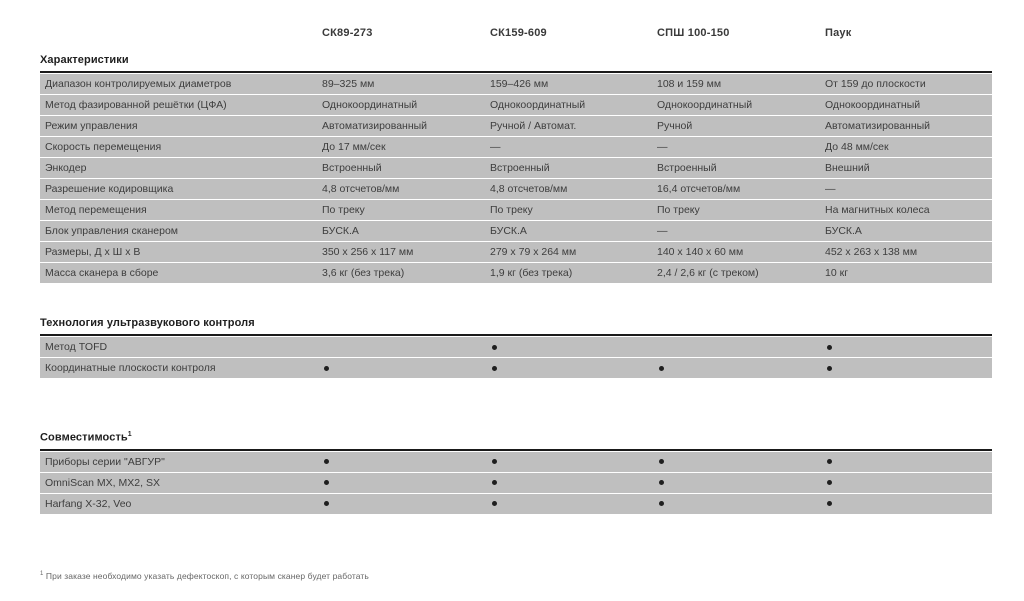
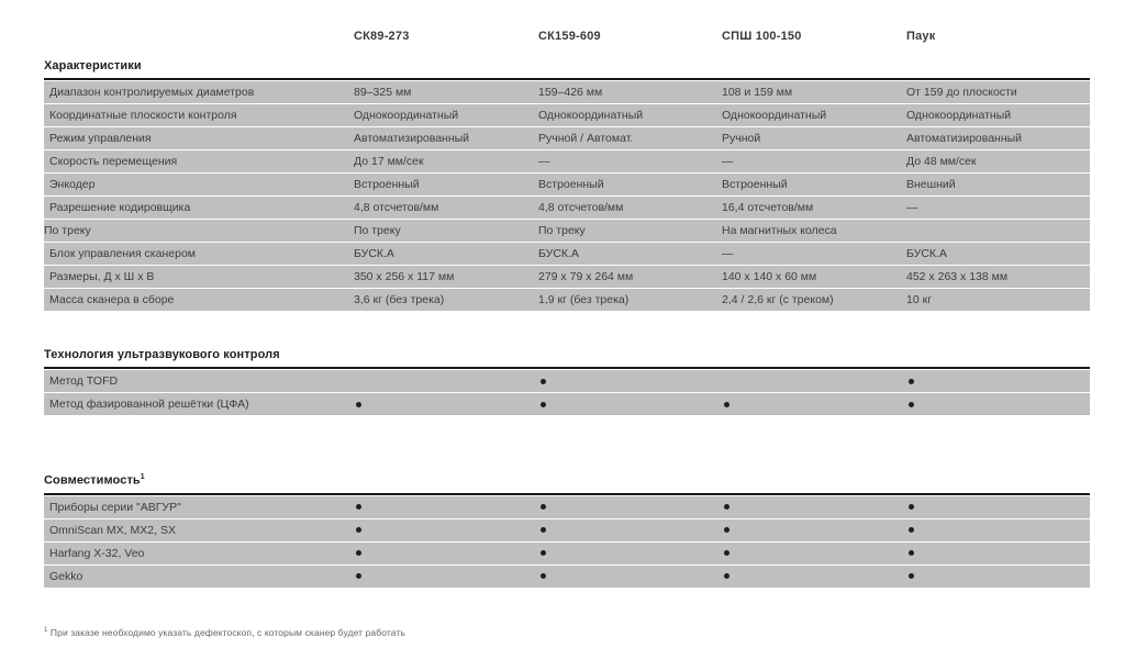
  СК89-273
  СК159-609
  СПШ 100-150
  Паук
  Характеристики
  Диапазон контролируемых диаметров
  89–325 мм
  159–426 мм
  108 и 159 мм
  От 159 до плоскости
- Метод фазированной решётки (ЦФА)
+ Координатные плоскости контроля
  Однокоординатный
  Однокоординатный
  Однокоординатный
  Однокоординатный
  Режим управления
  Автоматизированный
  Ручной / Автомат.
  Ручной
  Автоматизированный
  Скорость перемещения
  До 17 мм/сек
  —
  —
  До 48 мм/сек
  Энкодер
  Встроенный
  Встроенный
  Встроенный
  Внешний
  Разрешение кодировщика
  4,8 отсчетов/мм
  4,8 отсчетов/мм
  16,4 отсчетов/мм
  —
- Метод перемещения
  По треку
  По треку
  По треку
  На магнитных колеса
  Блок управления сканером
  БУСК.А
  БУСК.А
  —
  БУСК.А
  Размеры, Д х Ш х В
  350 x 256 x 117 мм
  279 x 79 x 264 мм
  140 x 140 x 60 мм
  452 x 263 x 138 мм
  Масса сканера в сборе
  3,6 кг (без трека)
  1,9 кг (без трека)
  2,4 / 2,6 кг (с треком)
  10 кг
  Технология ультразвукового контроля
  Метод TOFD
- Координатные плоскости контроля
+ Метод фазированной решётки (ЦФА)
  Совместимость
  Приборы серии "АВГУР"
  OmniScan MX, MX2, SX
  Harfang X-32, Veo
+ Gekko
  При заказе необходимо указать дефектоскоп, с которым сканер будет работать
